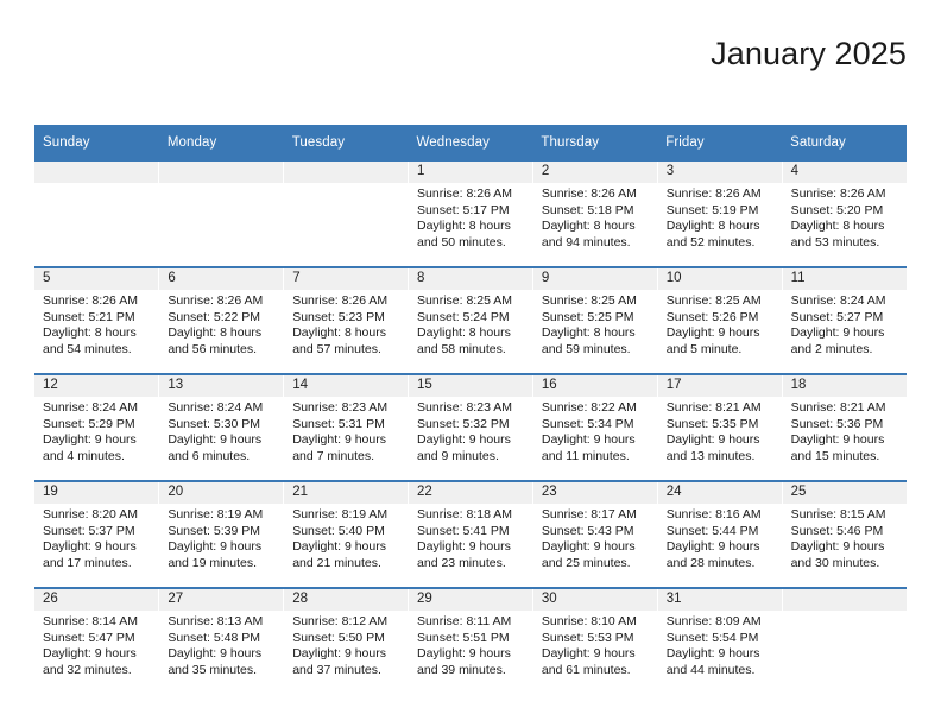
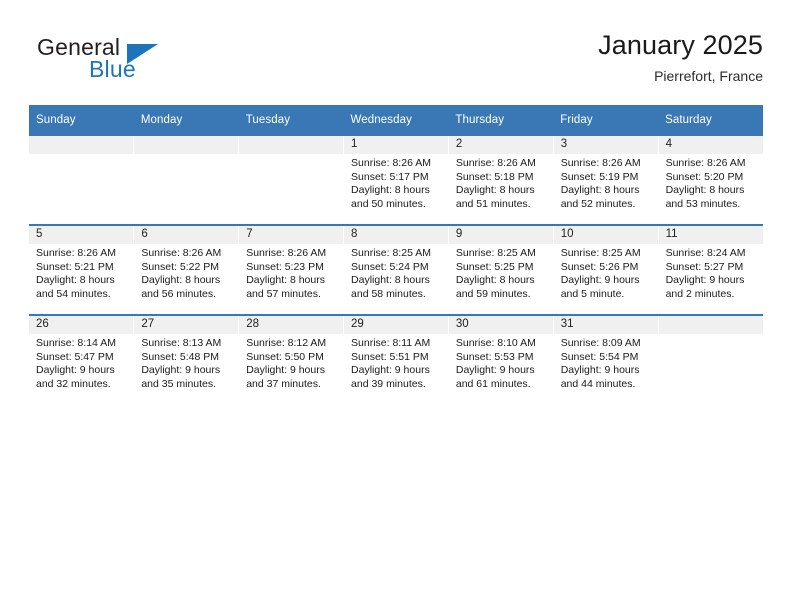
+ General
+ Blue
  January 2025
+ Pierrefort, France
  Sunday	Monday	Tuesday	Wednesday	Thursday	Friday	Saturday
- 			1Sunrise: 8:26 AMSunset: 5:17 PMDaylight: 8 hoursand 50 minutes.	2Sunrise: 8:26 AMSunset: 5:18 PMDaylight: 8 hoursand 94 minutes.	3Sunrise: 8:26 AMSunset: 5:19 PMDaylight: 8 hoursand 52 minutes.	4Sunrise: 8:26 AMSunset: 5:20 PMDaylight: 8 hoursand 53 minutes.
+ 			1Sunrise: 8:26 AMSunset: 5:17 PMDaylight: 8 hoursand 50 minutes.	2Sunrise: 8:26 AMSunset: 5:18 PMDaylight: 8 hoursand 51 minutes.	3Sunrise: 8:26 AMSunset: 5:19 PMDaylight: 8 hoursand 52 minutes.	4Sunrise: 8:26 AMSunset: 5:20 PMDaylight: 8 hoursand 53 minutes.
  5Sunrise: 8:26 AMSunset: 5:21 PMDaylight: 8 hoursand 54 minutes.	6Sunrise: 8:26 AMSunset: 5:22 PMDaylight: 8 hoursand 56 minutes.	7Sunrise: 8:26 AMSunset: 5:23 PMDaylight: 8 hoursand 57 minutes.	8Sunrise: 8:25 AMSunset: 5:24 PMDaylight: 8 hoursand 58 minutes.	9Sunrise: 8:25 AMSunset: 5:25 PMDaylight: 8 hoursand 59 minutes.	10Sunrise: 8:25 AMSunset: 5:26 PMDaylight: 9 hoursand 5 minute.	11Sunrise: 8:24 AMSunset: 5:27 PMDaylight: 9 hoursand 2 minutes.
- 12Sunrise: 8:24 AMSunset: 5:29 PMDaylight: 9 hoursand 4 minutes.	13Sunrise: 8:24 AMSunset: 5:30 PMDaylight: 9 hoursand 6 minutes.	14Sunrise: 8:23 AMSunset: 5:31 PMDaylight: 9 hoursand 7 minutes.	15Sunrise: 8:23 AMSunset: 5:32 PMDaylight: 9 hoursand 9 minutes.	16Sunrise: 8:22 AMSunset: 5:34 PMDaylight: 9 hoursand 11 minutes.	17Sunrise: 8:21 AMSunset: 5:35 PMDaylight: 9 hoursand 13 minutes.	18Sunrise: 8:21 AMSunset: 5:36 PMDaylight: 9 hoursand 15 minutes.
- 19Sunrise: 8:20 AMSunset: 5:37 PMDaylight: 9 hoursand 17 minutes.	20Sunrise: 8:19 AMSunset: 5:39 PMDaylight: 9 hoursand 19 minutes.	21Sunrise: 8:19 AMSunset: 5:40 PMDaylight: 9 hoursand 21 minutes.	22Sunrise: 8:18 AMSunset: 5:41 PMDaylight: 9 hoursand 23 minutes.	23Sunrise: 8:17 AMSunset: 5:43 PMDaylight: 9 hoursand 25 minutes.	24Sunrise: 8:16 AMSunset: 5:44 PMDaylight: 9 hoursand 28 minutes.	25Sunrise: 8:15 AMSunset: 5:46 PMDaylight: 9 hoursand 30 minutes.
  26Sunrise: 8:14 AMSunset: 5:47 PMDaylight: 9 hoursand 32 minutes.	27Sunrise: 8:13 AMSunset: 5:48 PMDaylight: 9 hoursand 35 minutes.	28Sunrise: 8:12 AMSunset: 5:50 PMDaylight: 9 hoursand 37 minutes.	29Sunrise: 8:11 AMSunset: 5:51 PMDaylight: 9 hoursand 39 minutes.	30Sunrise: 8:10 AMSunset: 5:53 PMDaylight: 9 hoursand 61 minutes.	31Sunrise: 8:09 AMSunset: 5:54 PMDaylight: 9 hoursand 44 minutes.
